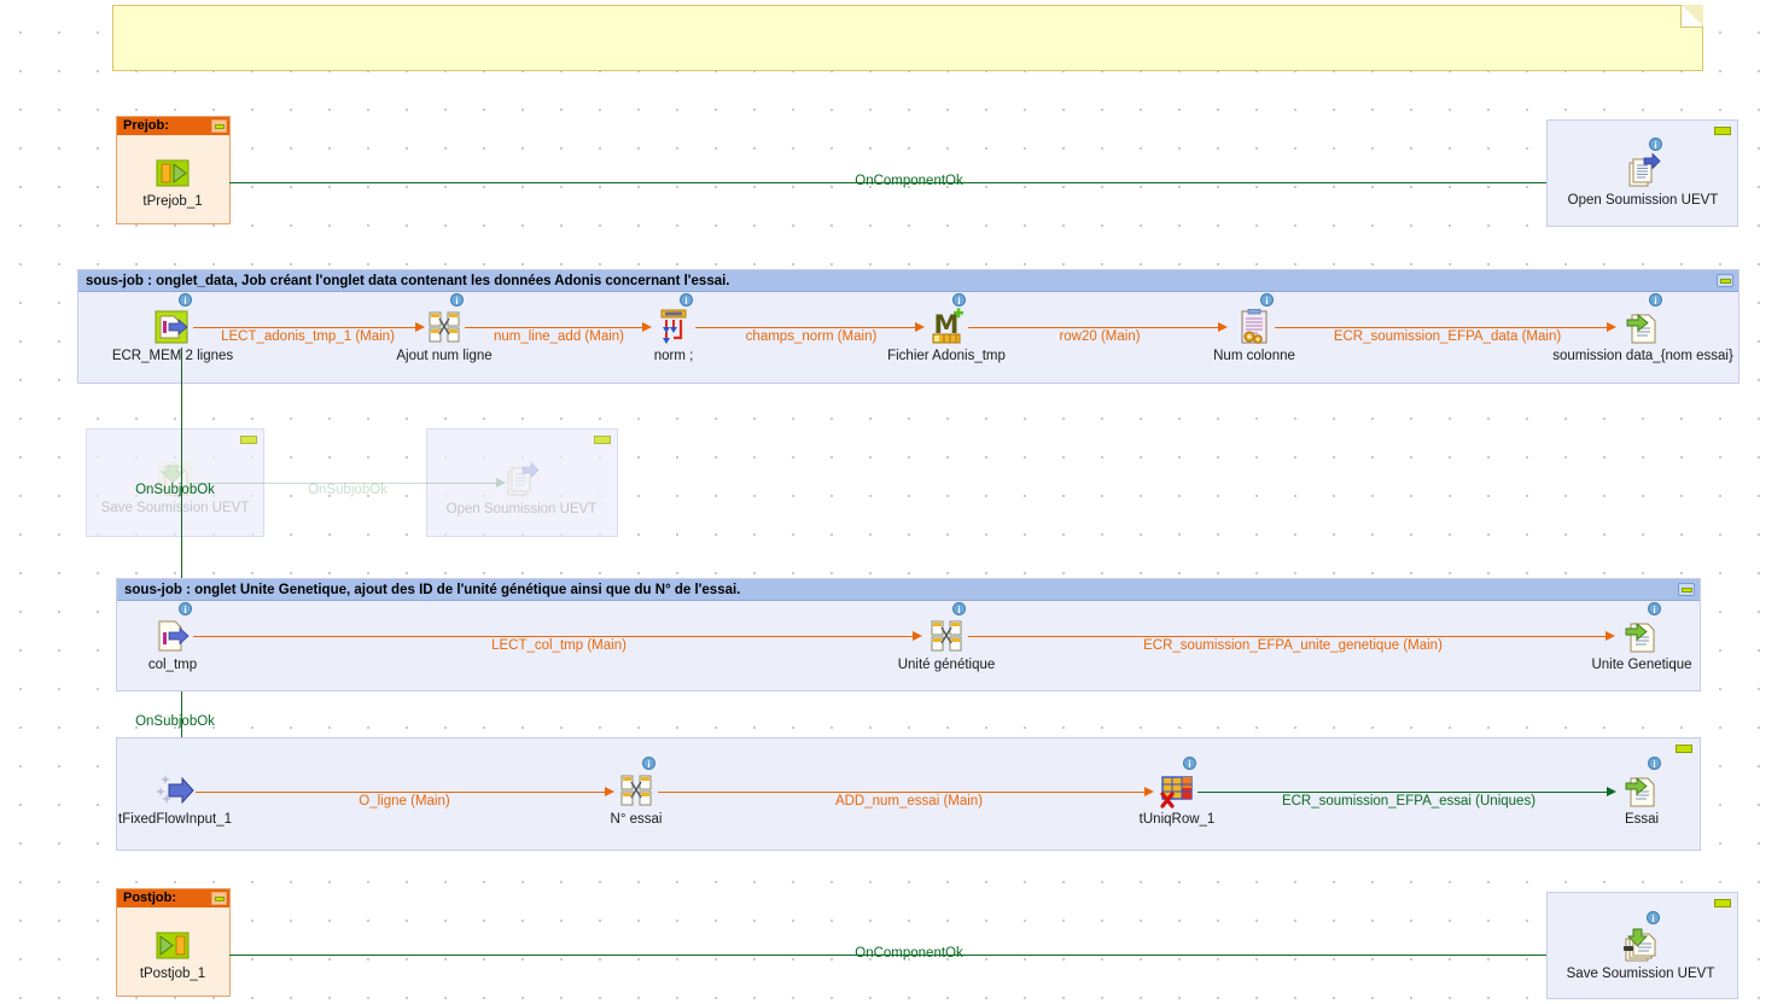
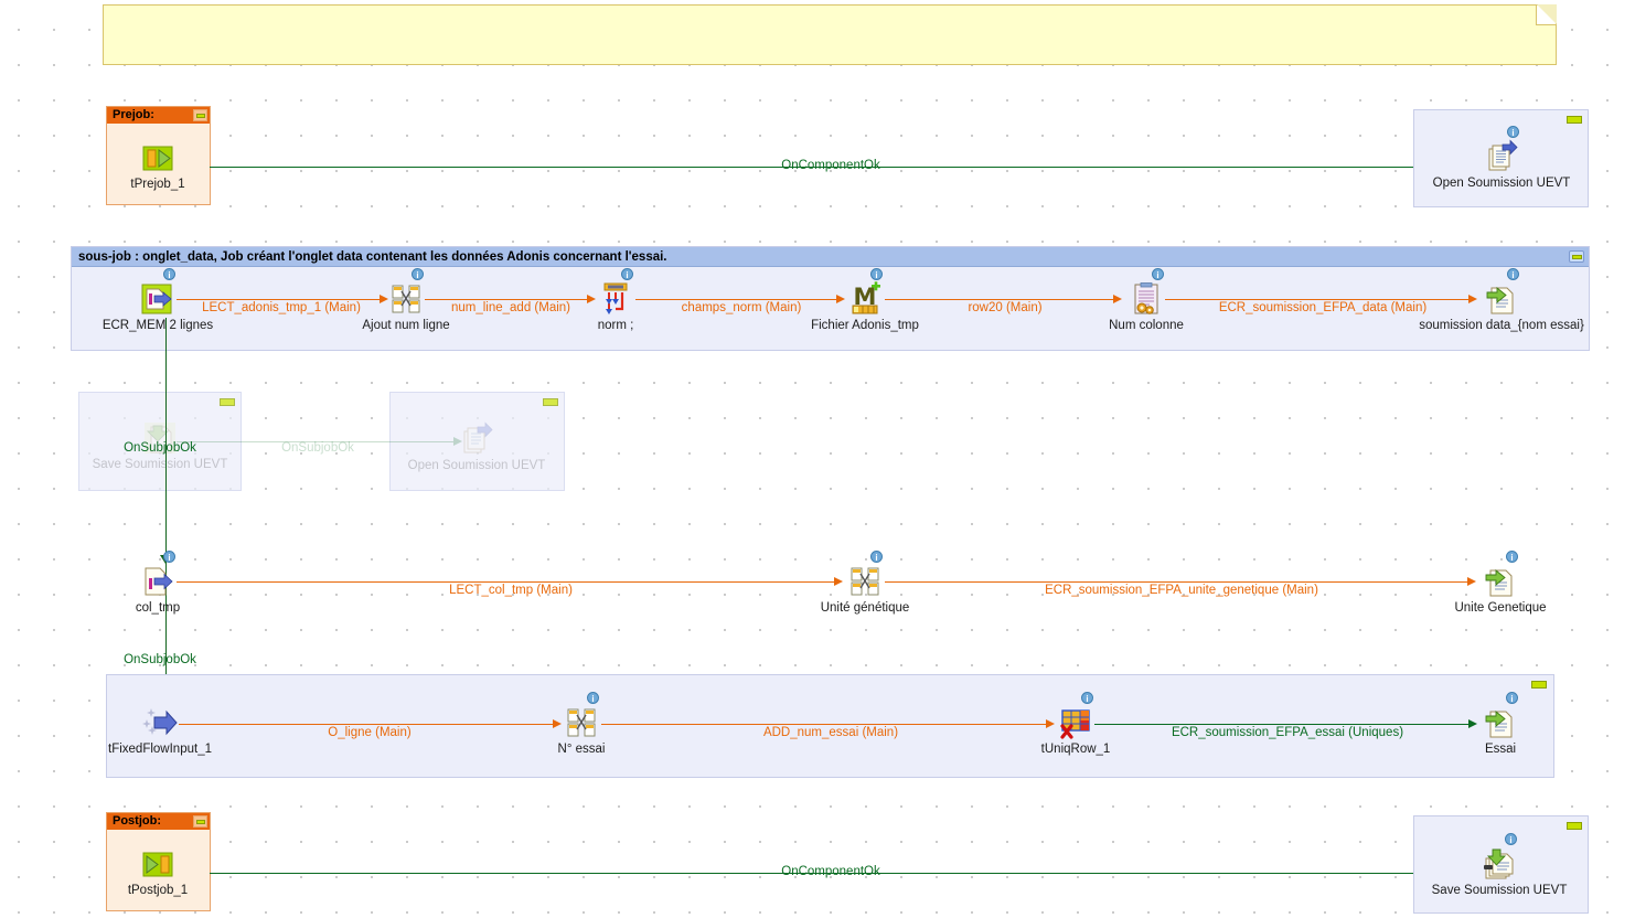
  Prejob:
  tPrejob_1
  OnComponentOk
  i
  Open Soumission UEVT
  sous-job : onglet_data, Job créant l'onglet data contenant les données Adonis concernant l'essai.
  i
  ECR_MEM 2 lignes
  i
  Ajout num ligne
  i
  norm ;
  i
  M
  Fichier Adonis_tmp
  i
  Num colonne
  i
  soumission data_{nom essai}
  LECT_adonis_tmp_1 (Main)
  num_line_add (Main)
  champs_norm (Main)
  row20 (Main)
  ECR_soumission_EFPA_data (Main)
  Save Soumission UEVT
  Open Soumission UEVT
  OnSubjobOk
  OnSubjobOk
  OnSubjobOk
- sous-job : onglet Unite Genetique, ajout des ID de l'unité génétique ainsi que du N° de l'essai.
  i
  col_tmp
  i
  Unité génétique
  i
  Unite Genetique
  LECT_col_tmp (Main)
  ECR_soumission_EFPA_unite_genetique (Main)
  tFixedFlowInput_1
  i
  N° essai
  i
  tUniqRow_1
  i
  Essai
  O_ligne (Main)
  ADD_num_essai (Main)
  ECR_soumission_EFPA_essai (Uniques)
  Postjob:
  tPostjob_1
  OnComponentOk
  i
  Save Soumission UEVT
